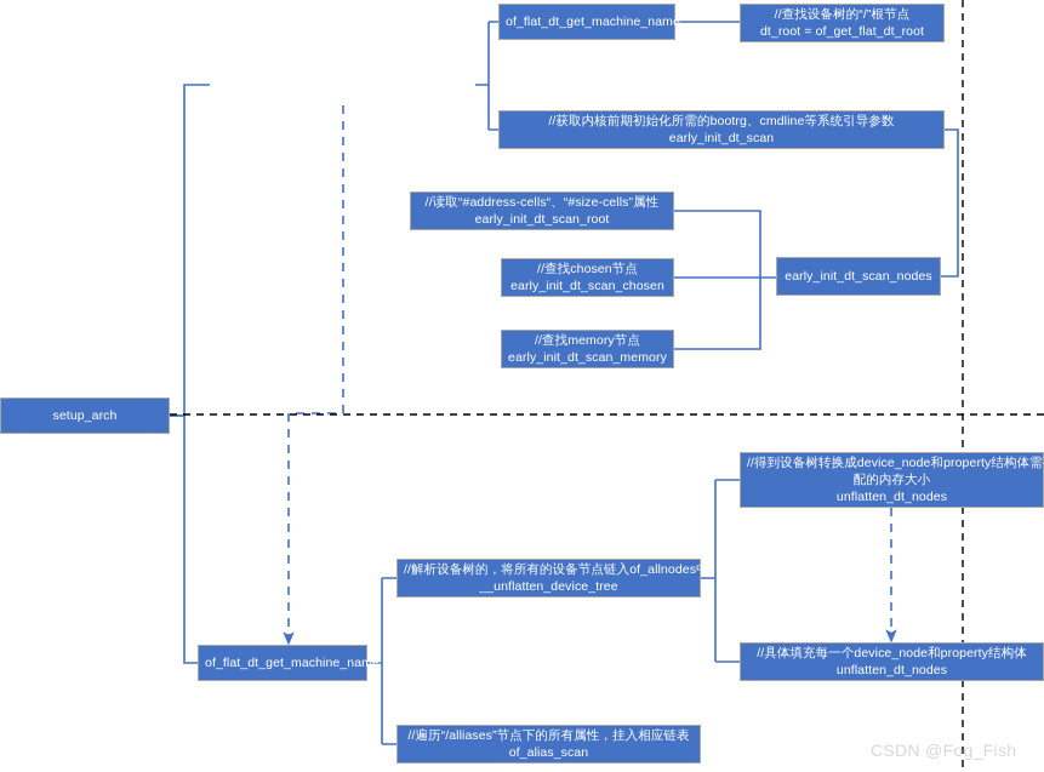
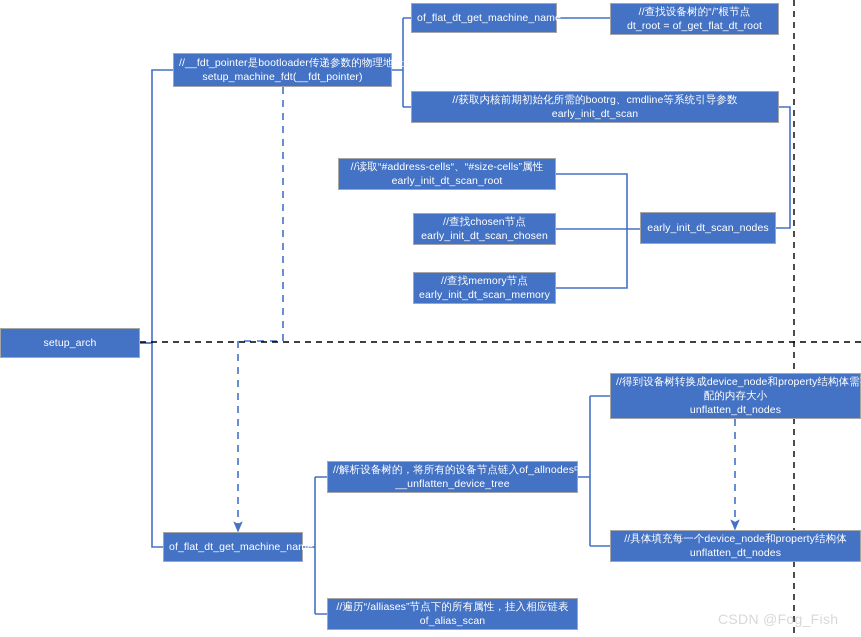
  setup_arch
+ //__fdt_pointer是bootloader传递参数的物理地址
+ setup_machine_fdt(__fdt_pointer)
  of_flat_dt_get_machine_name
  //查找设备树的“/”根节点
  dt_root = of_get_flat_dt_root
  //获取内核前期初始化所需的bootrg、cmdline等系统引导参数
  early_init_dt_scan
  //读取“#address-cells“、“#size-cells”属性
  early_init_dt_scan_root
  //查找chosen节点
  early_init_dt_scan_chosen
  //查找memory节点
  early_init_dt_scan_memory
  early_init_dt_scan_nodes
  //得到设备树转换成device_node和property结构体需
  配的内存大小
  unflatten_dt_nodes
  //解析设备树的，将所有的设备节点链入of_allnodes中
  __unflatten_device_tree
  //具体填充每一个device_node和property结构体
  unflatten_dt_nodes
  of_flat_dt_get_machine_name
  //遍历“/alliases”节点下的所有属性，挂入相应链表
  of_alias_scan
  CSDN @Fog_Fish
